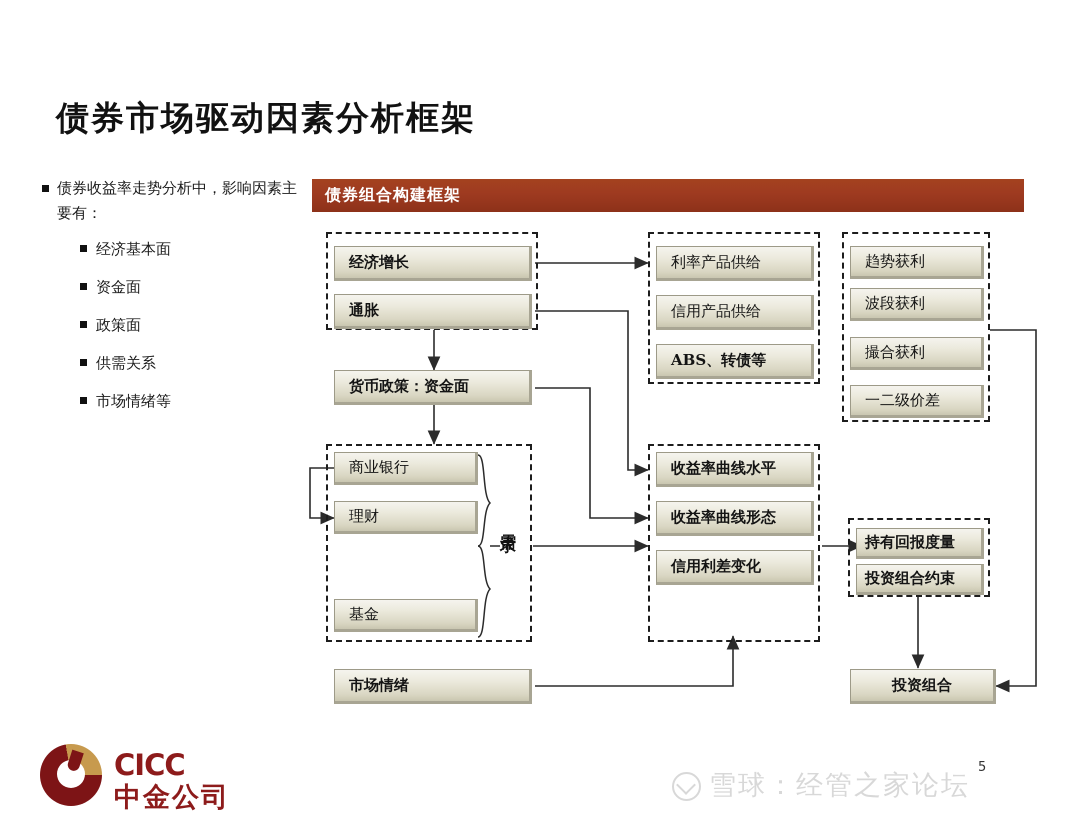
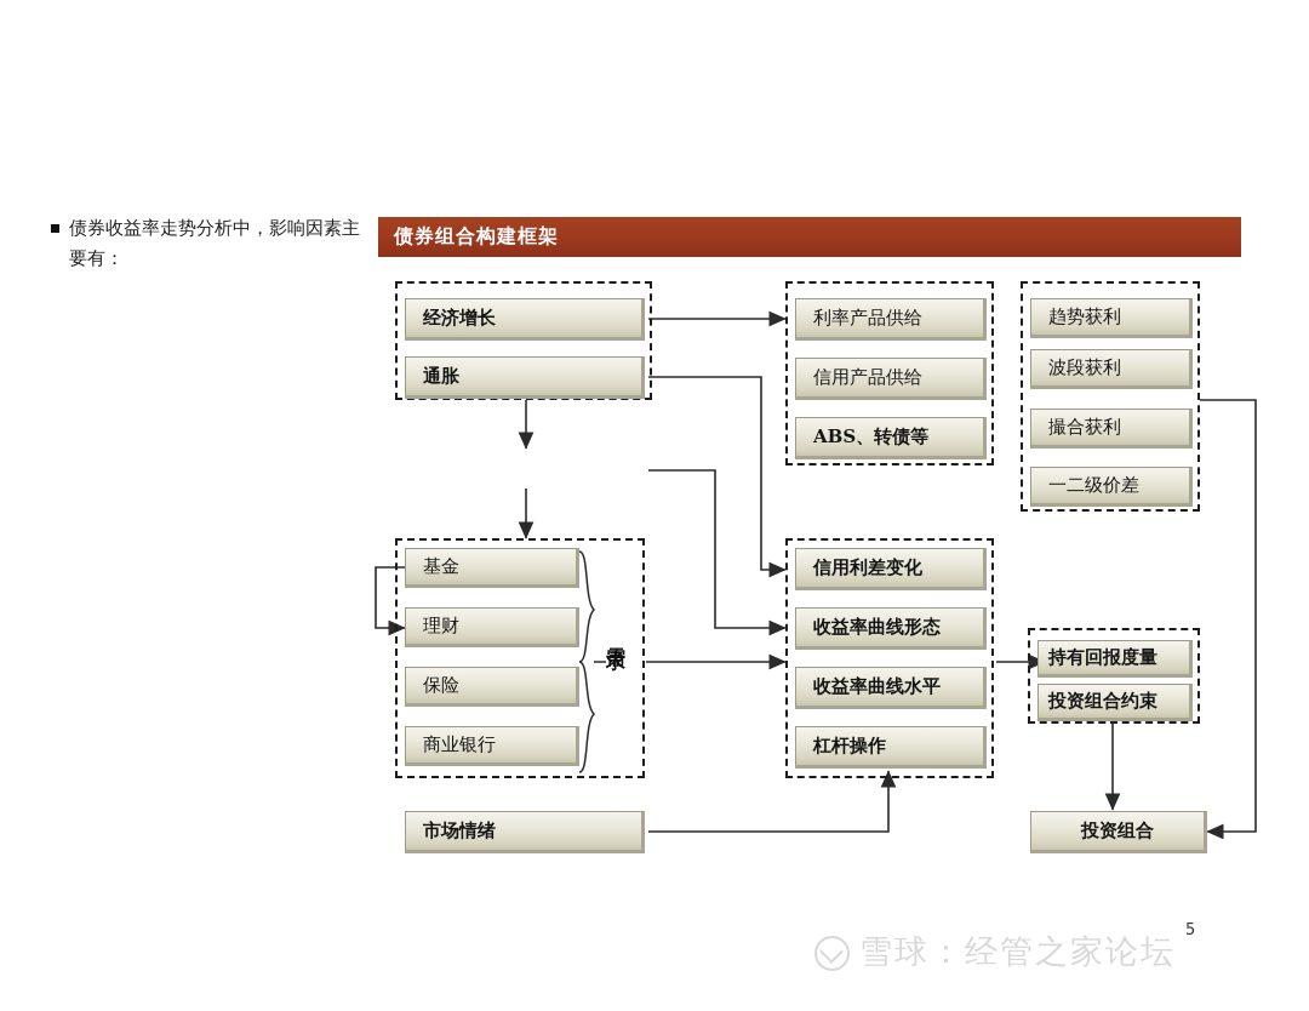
- 债券市场驱动因素分析框架
  债券收益率走势分析中，影响因素主要有：
- 经济基本面
- 资金面
- 政策面
- 供需关系
- 市场情绪等
  债券组合构建框架
  经济增长
  通胀
- 货币政策：资金面
- 商业银行
+ 基金
  理财
+ 保险
- 基金
+ 商业银行
  市场情绪
  利率产品供给
  信用产品供给
  ABS、转债等
- 收益率曲线水平
+ 信用利差变化
  收益率曲线形态
- 信用利差变化
+ 收益率曲线水平
+ 杠杆操作
  趋势获利
  波段获利
  撮合获利
  一二级价差
  持有回报度量
  投资组合约束
  投资组合
- CICC
- 中金公司
  5
  雪球：经管之家论坛
